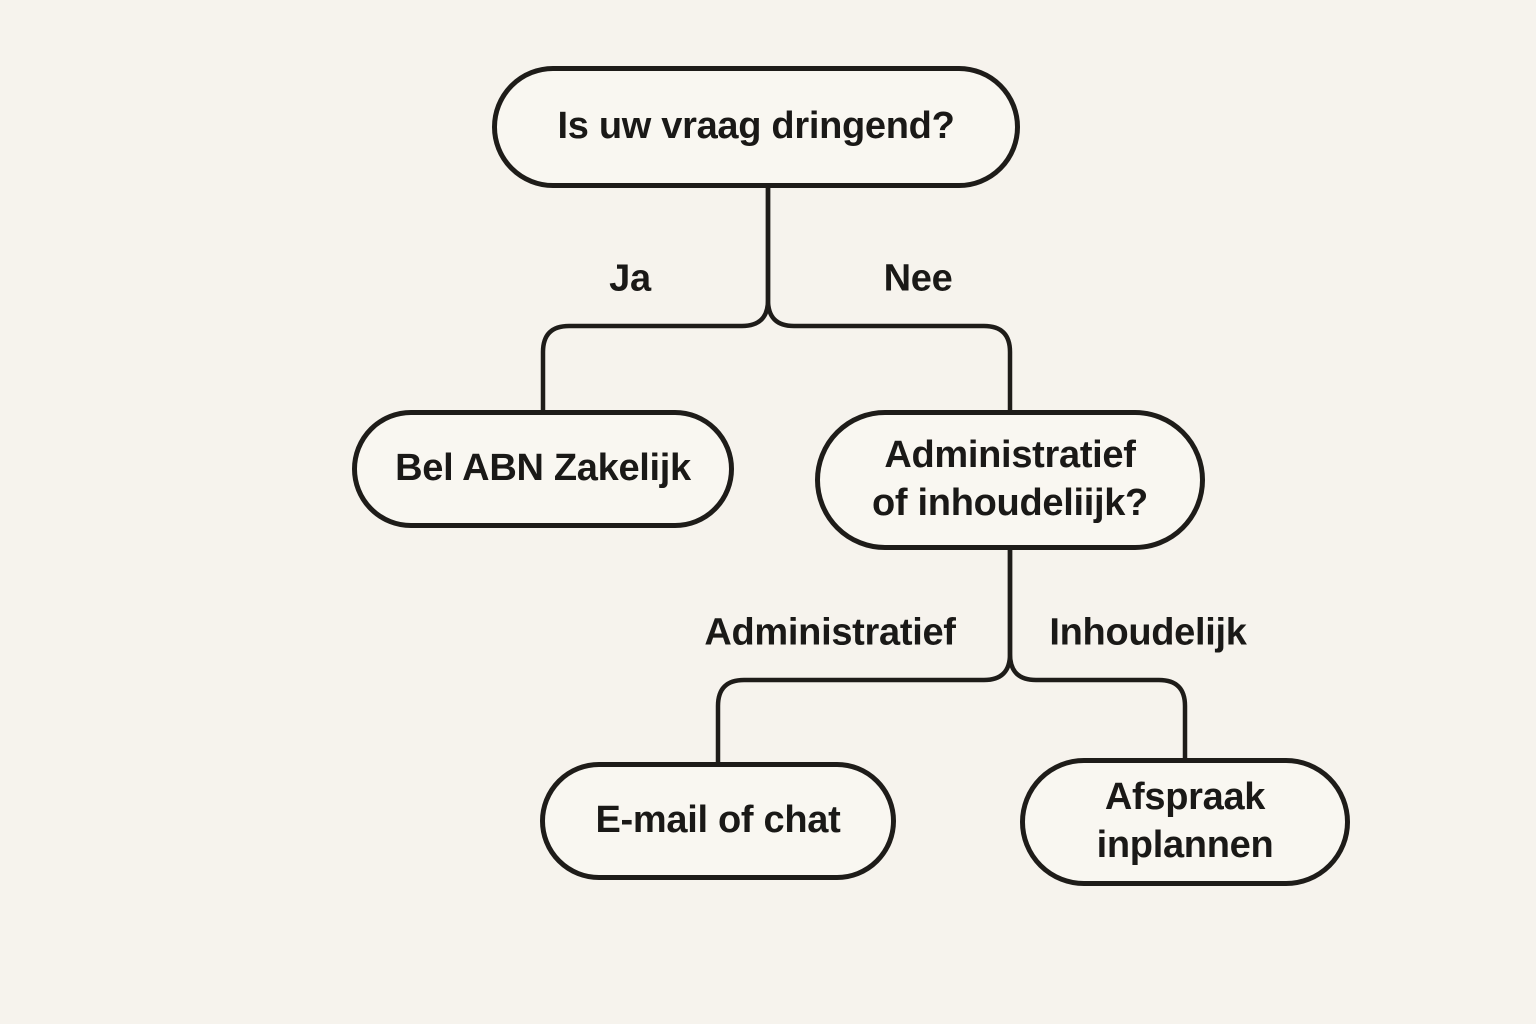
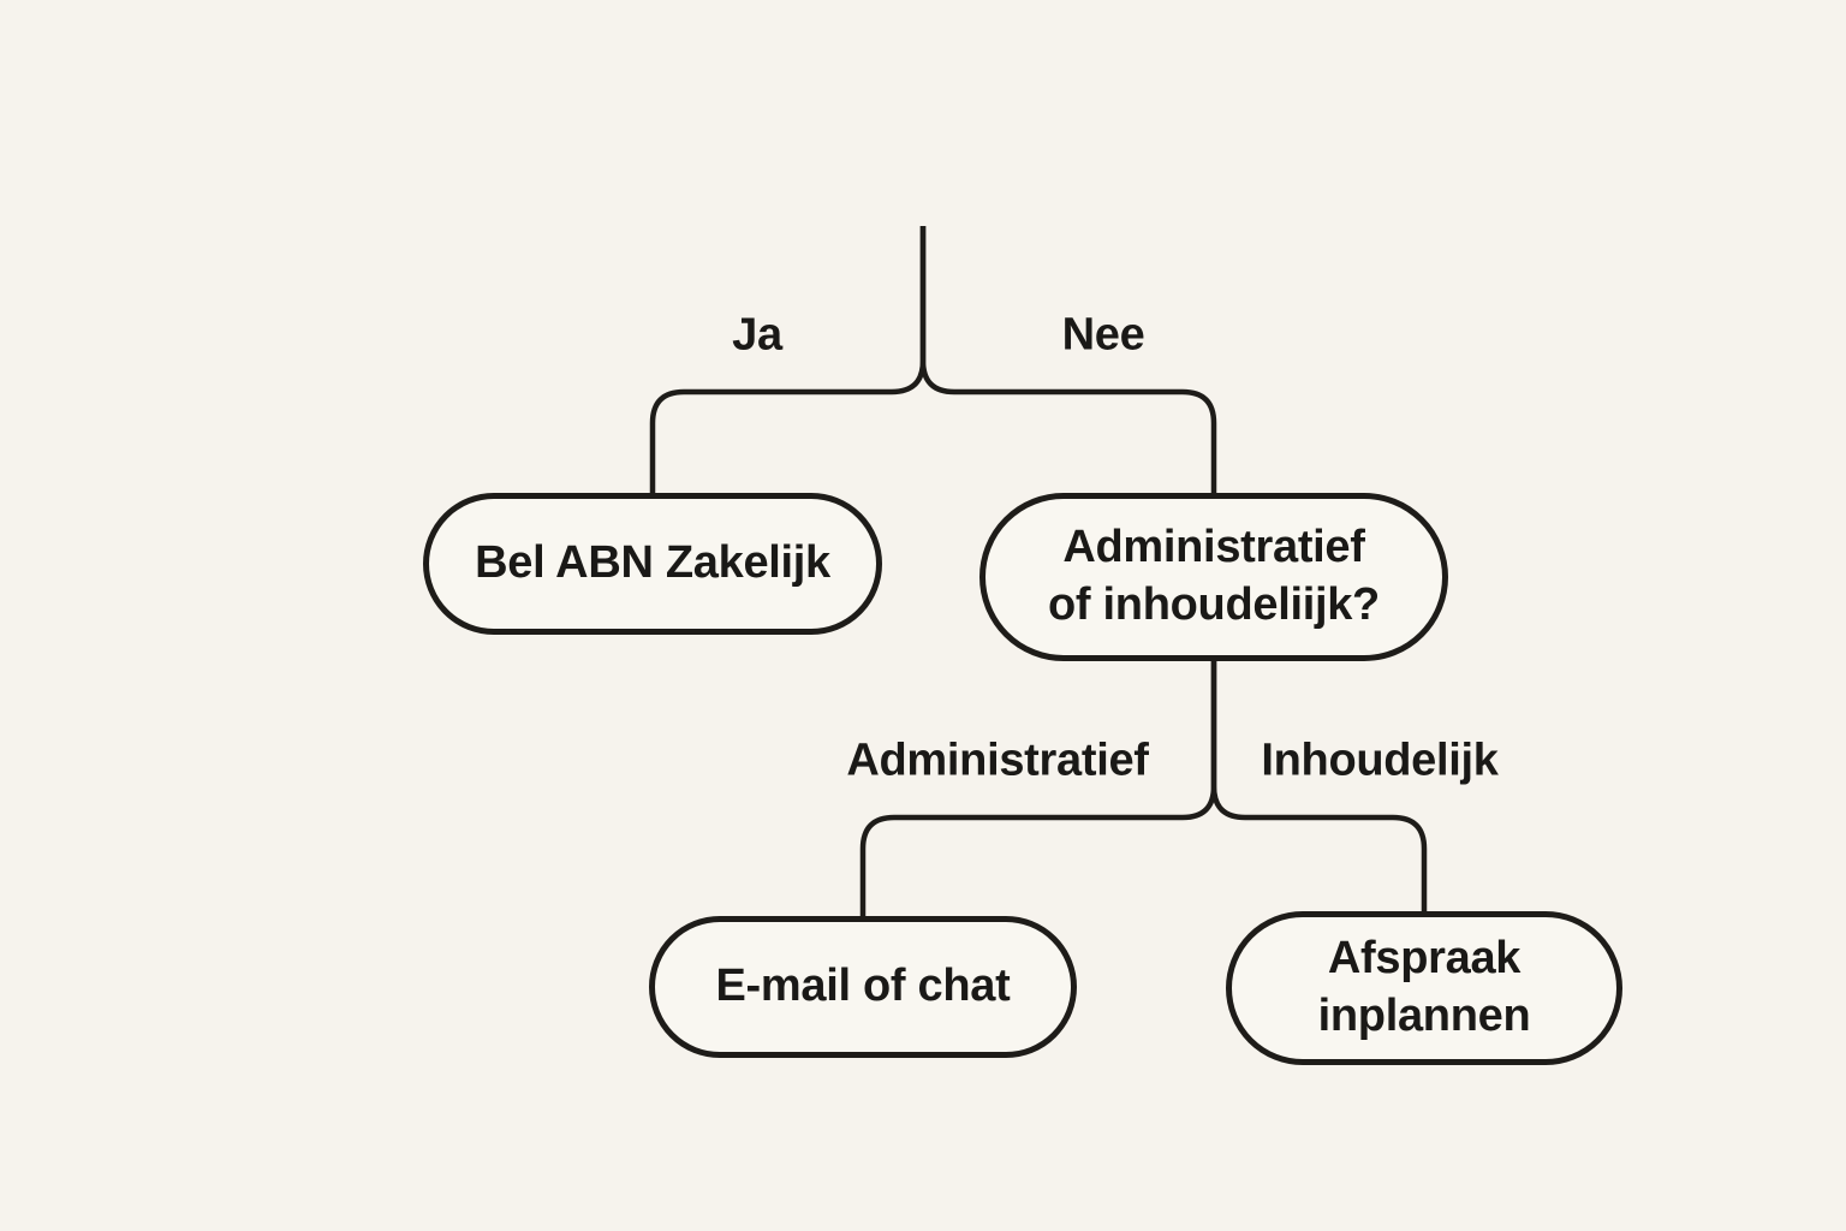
- Is uw vraag dringend?
  Ja
  Nee
  Bel ABN Zakelijk
  Administratief
  of inhoudeliijk?
  Administratief
  Inhoudelijk
  E-mail of chat
  Afspraak
  inplannen
